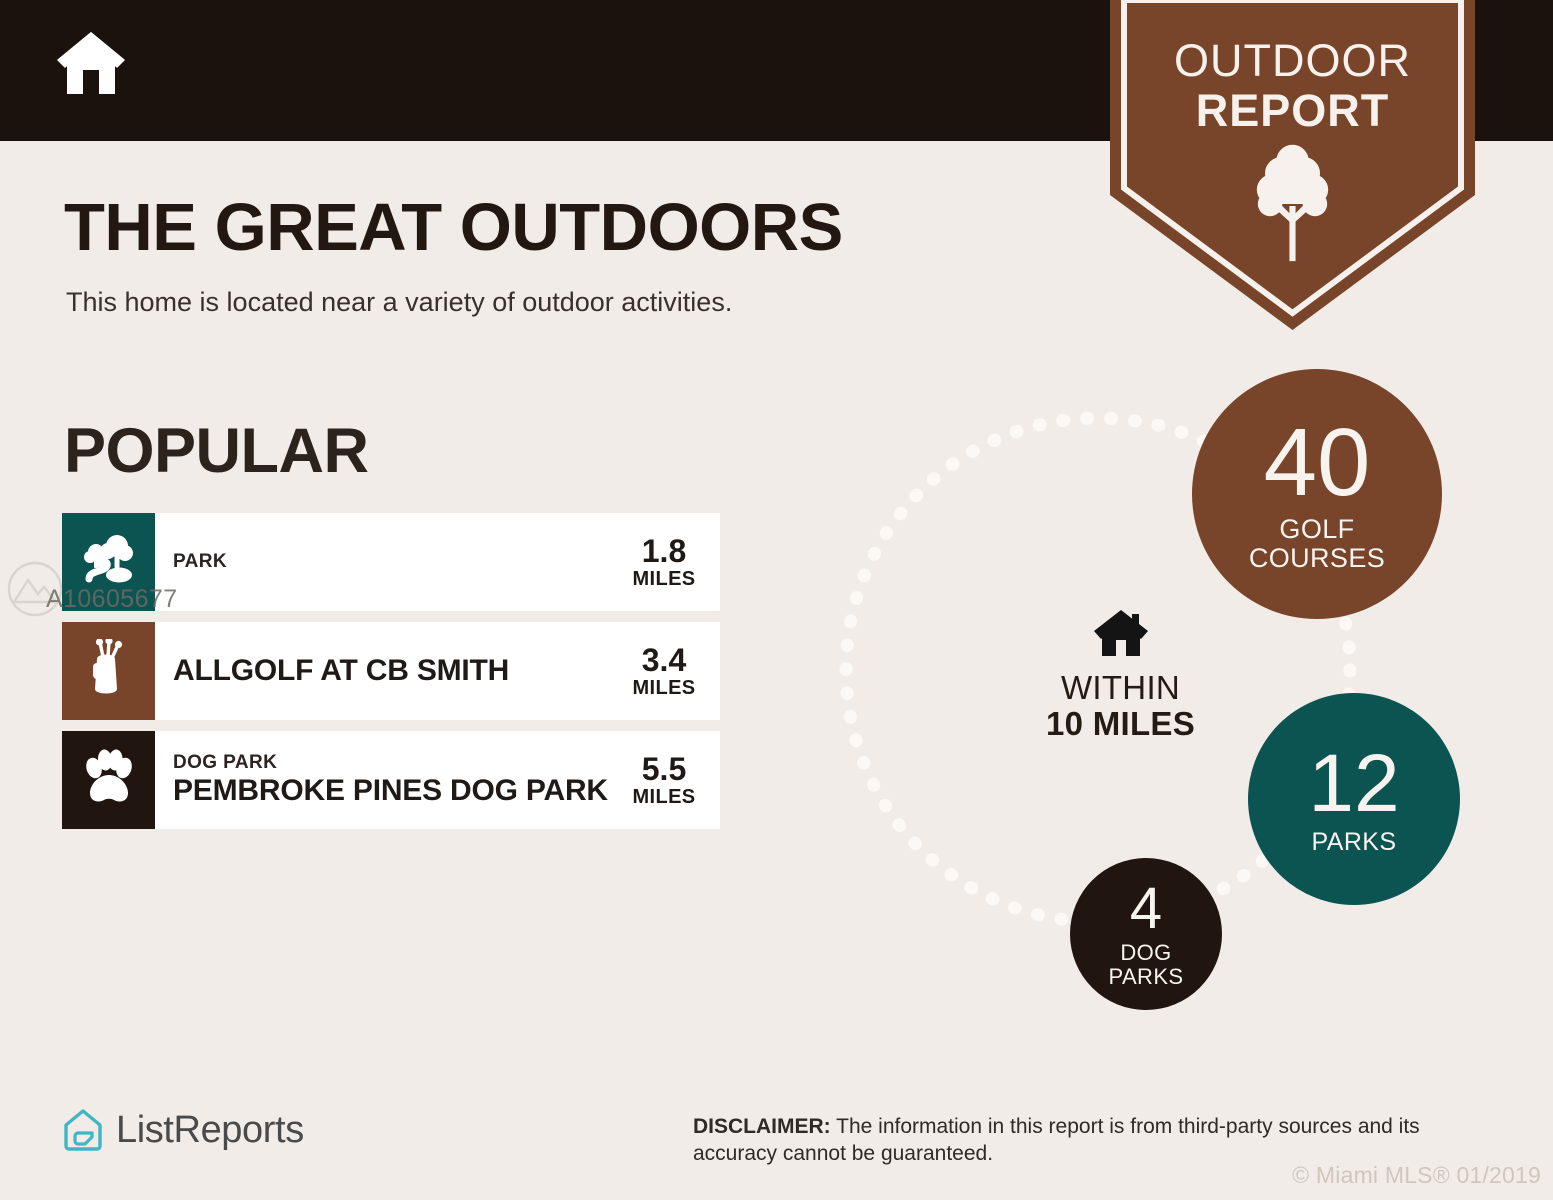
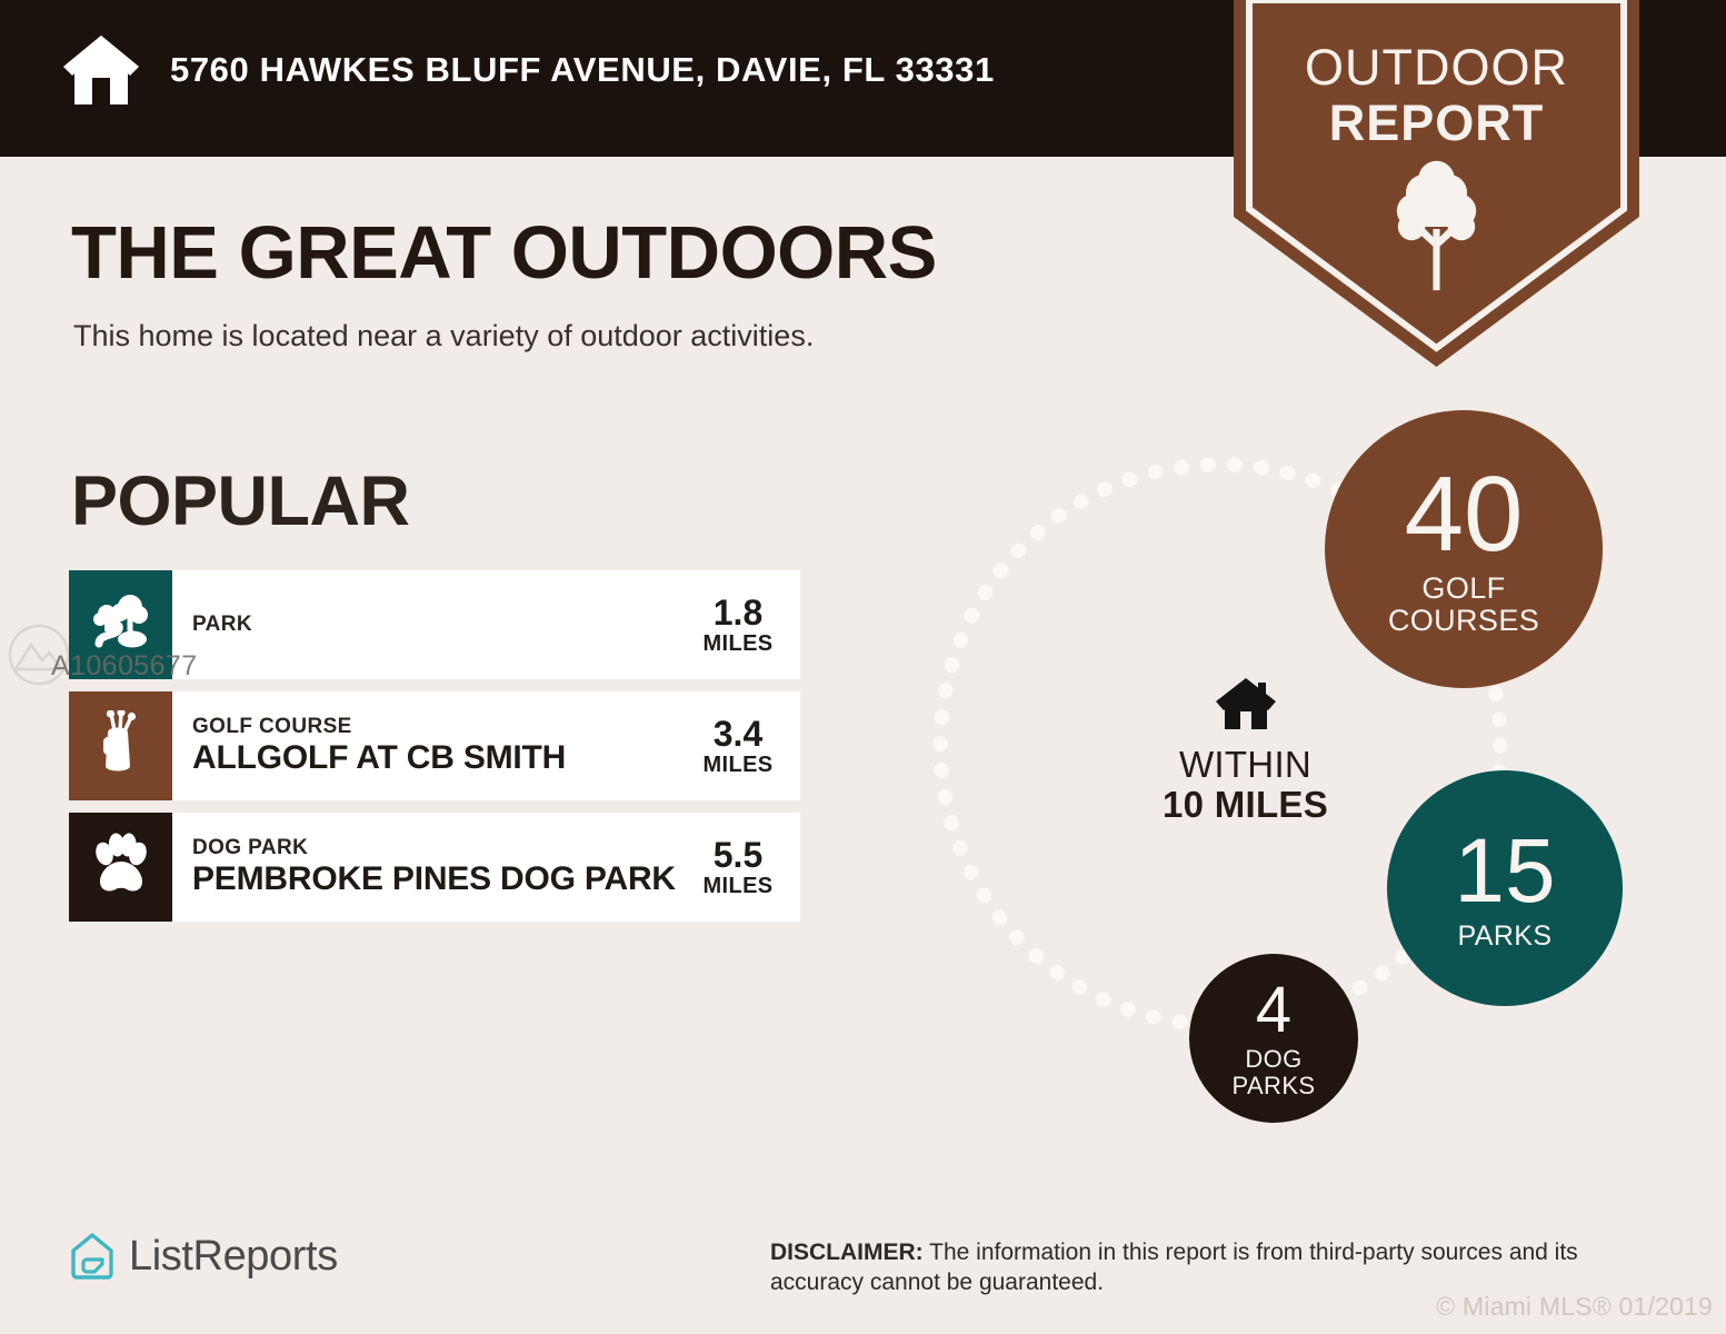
+ 5760 HAWKES BLUFF AVENUE, DAVIE, FL 33331
  OUTDOOR
  REPORT
  THE GREAT OUTDOORS
  This home is located near a variety of outdoor activities.
  POPULAR
  PARK
  1.8
  MILES
+ GOLF COURSE
  ALLGOLF AT CB SMITH
  3.4
  MILES
  DOG PARK
  PEMBROKE PINES DOG PARK
  5.5
  MILES
  WITHIN
  10 MILES
  40
  GOLF
  COURSES
- 12
+ 15
  PARKS
  4
  DOG
  PARKS
  A10605677
  ListReports
  DISCLAIMER: The information in this report is from third-party sources and its accuracy cannot be guaranteed.
  © Miami MLS® 01/2019
